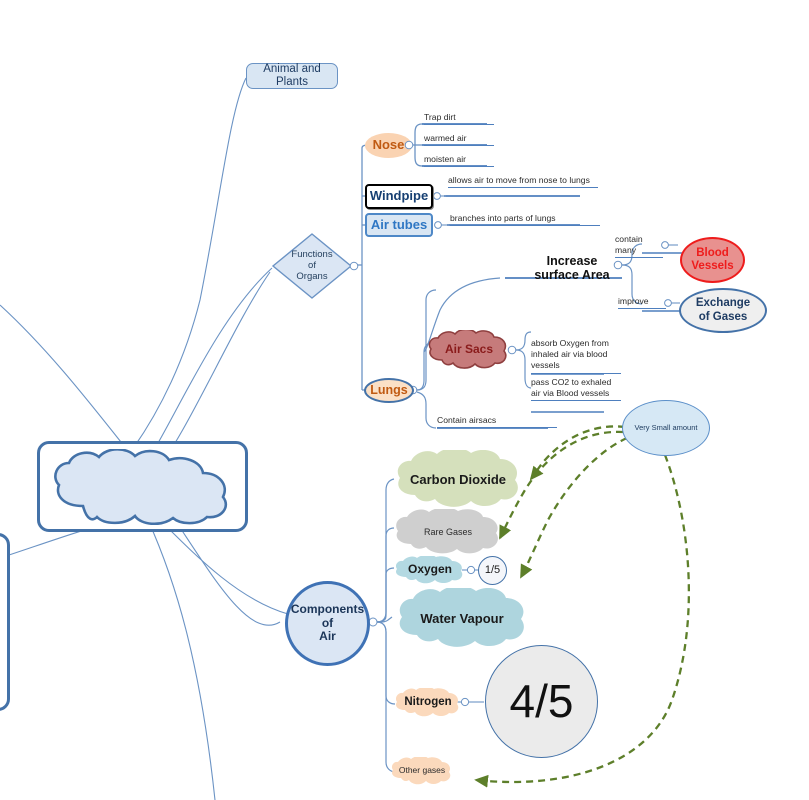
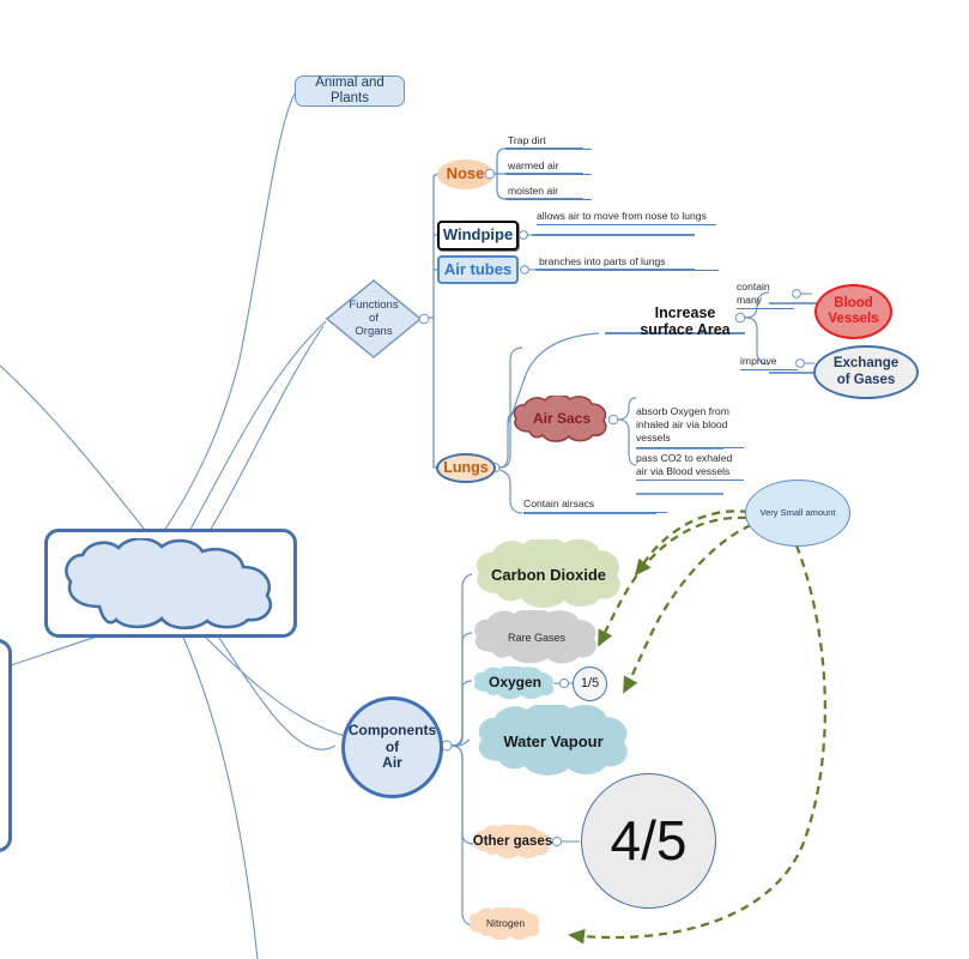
  Animal and Plants
  Functions
  of
  Organs
  Nose
  Trap dirt
  warmed air
  moisten air
  Windpipe
  allows air to move from nose to lungs
  Air tubes
  branches into parts of lungs
  Lungs
  Contain airsacs
  Increase
  surface Area
  contain many
  improve
  Blood
  Vessels
  Exchange
  of Gases
  Air Sacs
  absorb Oxygen from inhaled air via blood vessels
  pass CO2 to exhaled air via Blood vessels
  Components
  of
  Air
  Carbon Dioxide
  Rare Gases
  Oxygen
  1/5
  Water Vapour
- Nitrogen
+ Other gases
  4/5
- Other gases
+ Nitrogen
  Very Small amount
